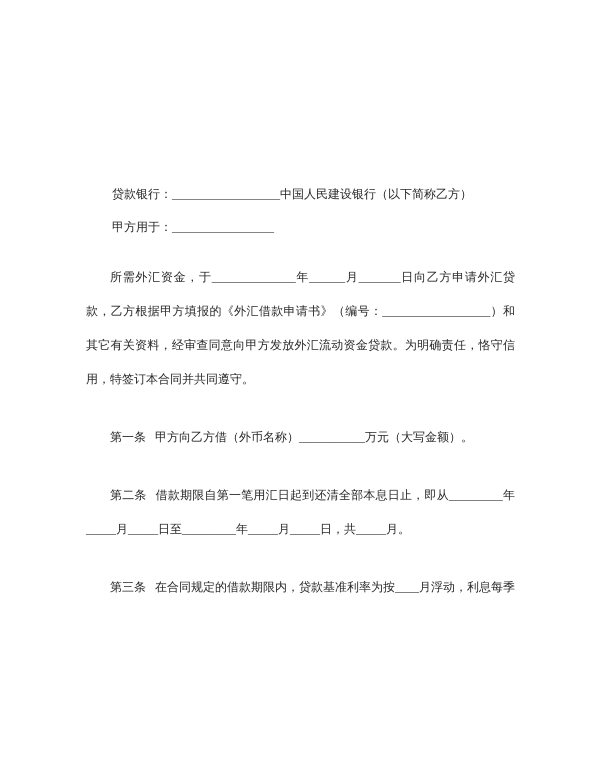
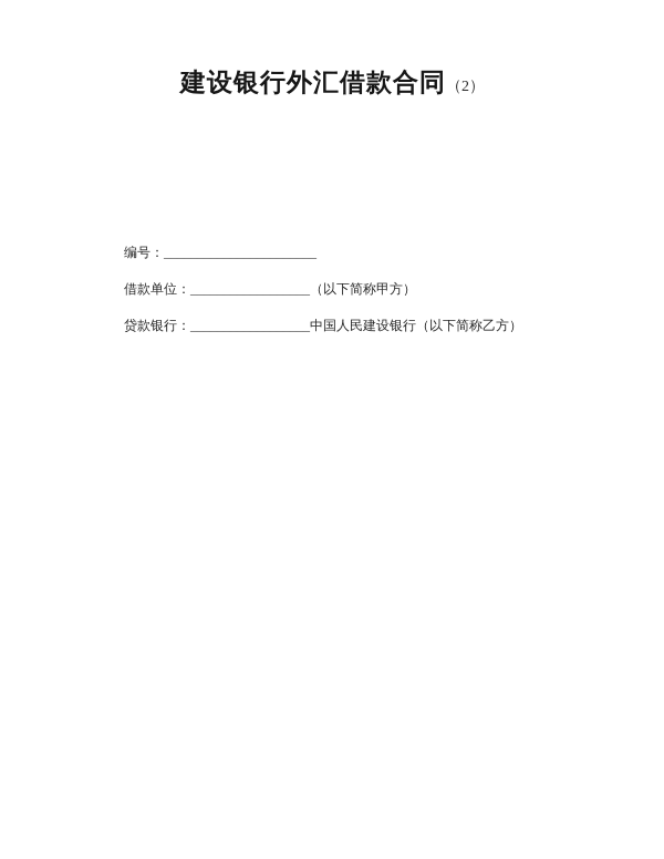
+ 建设银行外汇借款合同（2）
+ 编号：_______________________
+ 借款单位：__________________（以下简称甲方）
  贷款银行：__________________中国人民建设银行（以下简称乙方）
- 甲方用于：_________________
- 所需外汇资金，于______________年______月_______日向乙方申请外汇贷款，乙方根据甲方填报的《外汇借款申请书》（编号：__________________）和其它有关资料，经审查同意向甲方发放外汇流动资金贷款。为明确责任，恪守信用，特签订本合同并共同遵守。
- 第一条 甲方向乙方借（外币名称）___________万元（大写金额）。
- 第二条 借款期限自第一笔用汇日起到还清全部本息日止，即从_________年_____月_____日至_________年_____月_____日，共_____月。
- 第三条 在合同规定的借款期限内，贷款基准利率为按____月浮动，利息每季
